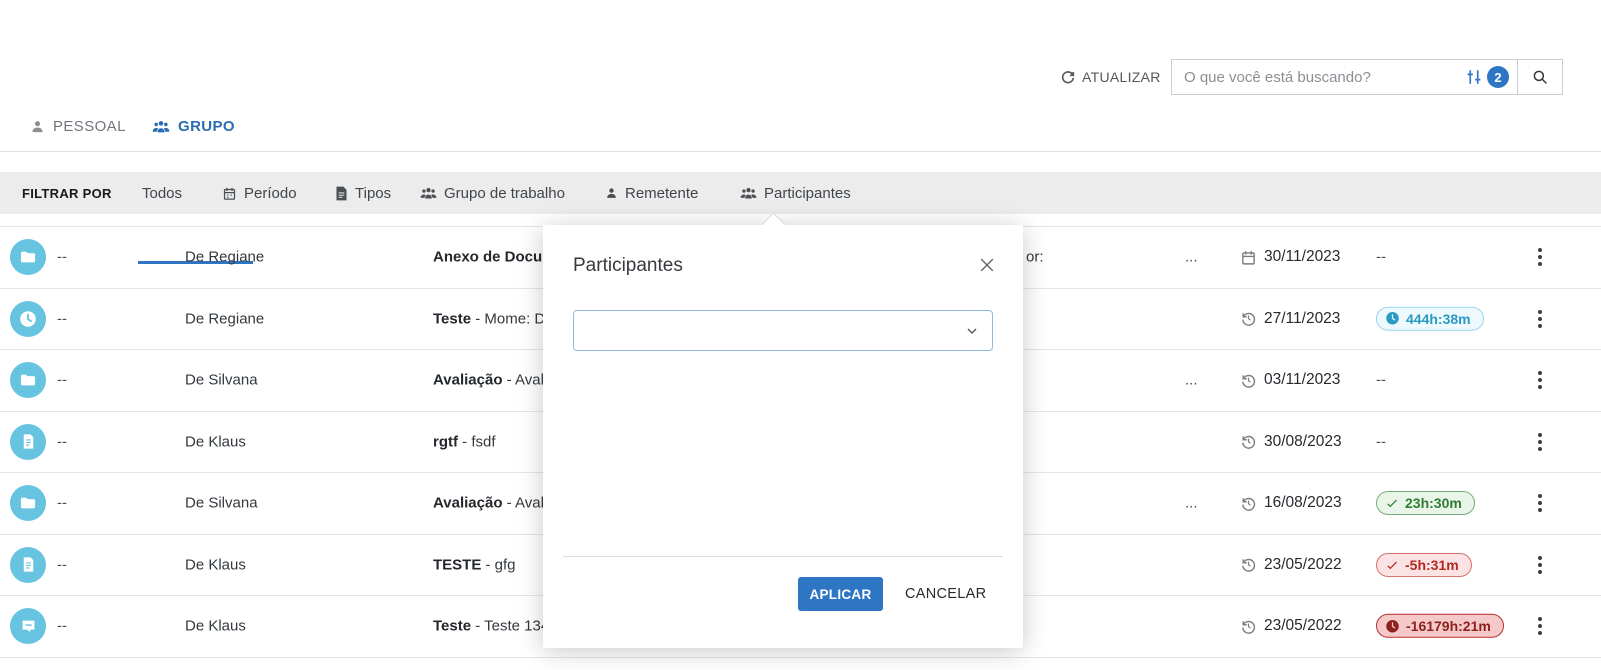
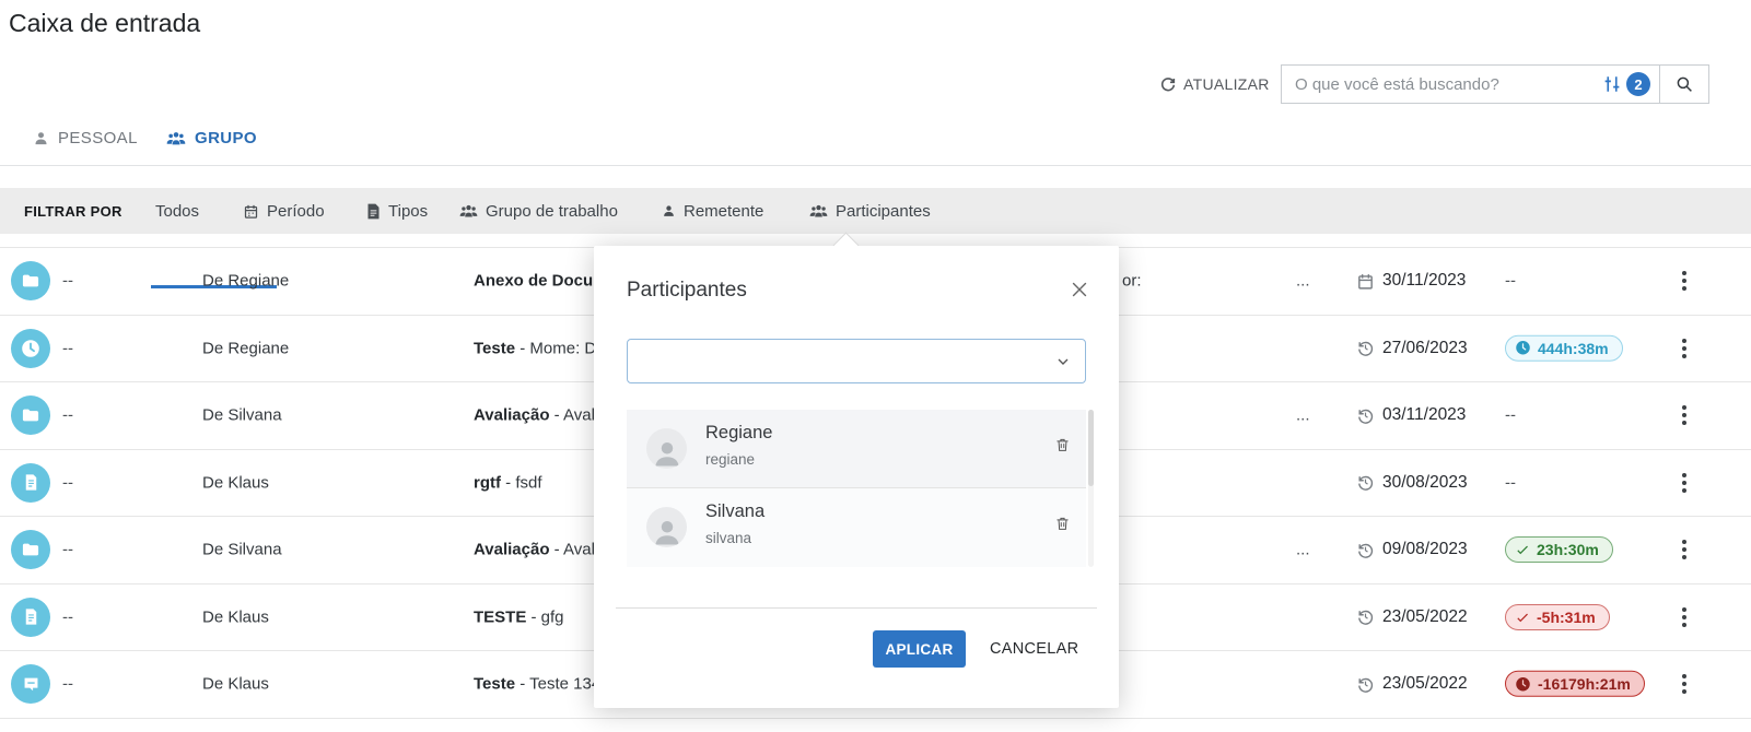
+ Caixa de entrada
  ATUALIZAR
  O que você está buscando?
  2
  PESSOAL
  GRUPO
  FILTRAR POR
  Todos
  Período
  Tipos
  Grupo de trabalho
  Remetente
  Participantes
  --
  De Regiane
  Anexo de Docu
  or:
  ...
  30/11/2023
  --
  --
  De Regiane
  Teste - Mome: D
- 27/11/2023
+ 27/06/2023
  444h:38m
  --
  De Silvana
  Avaliação - Ava
  ...
  03/11/2023
  --
  --
  De Klaus
  rgtf - fsdf
  30/08/2023
  --
  --
  De Silvana
  Avaliação - Ava
  ...
- 16/08/2023
+ 09/08/2023
  23h:30m
  --
  De Klaus
  TESTE - gfg
  23/05/2022
  -5h:31m
  --
  De Klaus
  Teste - Teste 13
  23/05/2022
  -16179h:21m
  Participantes
+ Regiane
+ regiane
+ Silvana
+ silvana
  APLICAR
  CANCELAR
